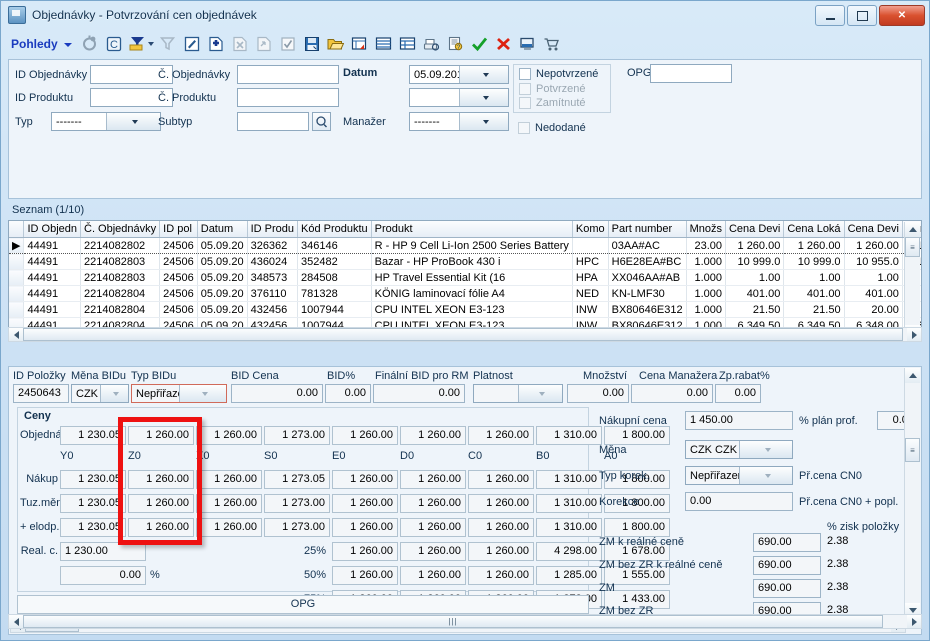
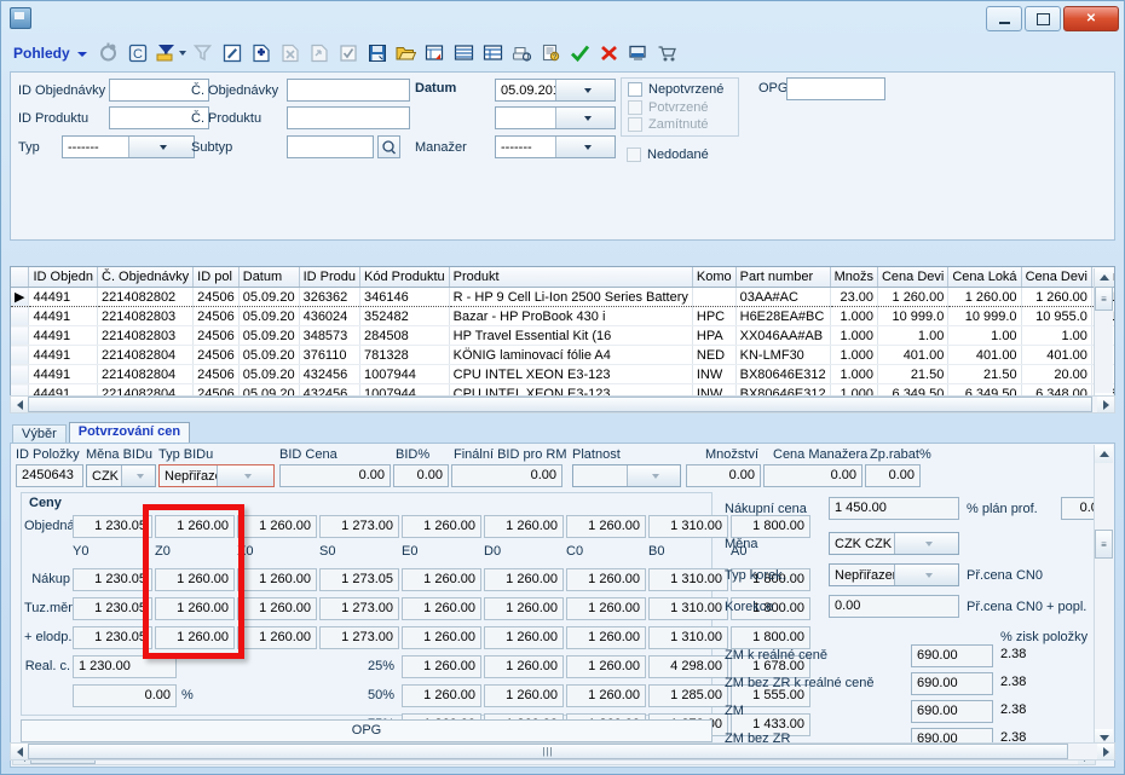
- Objednávky - Potvrzování cen objednávek
  ✕
  Pohledy
  C
  ID Objednávky
  ID Produktu
  Typ
  -------
  Č. Objednávky
  Č. Produktu
  Subtyp
  Datum
  05.09.20
  Manažer
  -------
  Nepotvrzené
  Potvrzené
  Zamítnuté
  Nedodané
  OPG
- Seznam (1/10)
  	ID Objedn	Č. Objednávky	ID pol	Datum	ID Produ	Kód Produktu	Produkt	Komo	Part number	Množs	Cena Devi	Cena Loká	Cena Devi
  ▶	44491	2214082802	24506	05.09.20	326362	346146	R - HP 9 Cell Li-Ion 2500 Series Battery		03AA#AC	23.00	1 260.00	1 260.00	1 260.00
  	44491	2214082803	24506	05.09.20	436024	352482	Bazar - HP ProBook 430 i	HPC	H6E28EA#BC	1.000	10 999.0	10 999.0	10 955.0
  	44491	2214082803	24506	05.09.20	348573	284508	HP Travel Essential Kit (16	HPA	XX046AA#AB	1.000	1.00	1.00	1.00
  	44491	2214082804	24506	05.09.20	376110	781328	KÖNIG laminovací fólie A4	NED	KN-LMF30	1.000	401.00	401.00	401.00
  	44491	2214082804	24506	05.09.20	432456	1007944	CPU INTEL XEON E3-123	INW	BX80646E312	1.000	21.50	21.50	20.00
  	44491	2214082804	24506	05.09.20	432456	1007944	CPU INTEL XEON E3-123	INW	BX80646E312	1.000	6 349.50	6 349.50	6 348.00
  ≡
+ Výběr
+ Potvrzování cen
  ID Položky
  Měna BIDu
  Typ BIDu
  BID Cena
  BID%
  Finální BID pro RM
  Platnost
  Množství
  Cena Manažera
  Zp.rabat%
  2450643
  CZK
  Nepřiřaz
  0.00
  0.00
  0.00
  0.00
  0.00
  0.00
  Ceny
  Y0
  Z0
  X0
  S0
  E0
  D0
  C0
  B0
  A0
  Objedná
  1 230.05
  1 260.00
  1 260.00
  1 273.00
  1 260.00
  1 260.00
  1 260.00
  1 310.00
  1 800.00
  Nákup
  1 230.05
  1 260.00
  1 260.00
  1 273.05
  1 260.00
  1 260.00
  1 260.00
  1 310.00
  1 800.00
  Tuz.mě
  1 230.05
  1 260.00
  1 260.00
  1 273.00
  1 260.00
  1 260.00
  1 260.00
  1 310.00
  1 800.00
  + elodp.
  1 230.05
  1 260.00
  1 260.00
  1 273.00
  1 260.00
  1 260.00
  1 260.00
  1 310.00
  1 800.00
  Real. c.
  1 230.00
  0.00
  %
  25%
  1 260.00
  1 260.00
  1 260.00
  4 298.00
  1 678.00
  50%
  1 260.00
  1 260.00
  1 260.00
  1 285.00
  1 555.00
  1 433.00
  OPG
  Nákupní cena
  1 450.00
  % plán prof.
  Měna
  CZK CZK
  Typ korek.
  Nepřiřaze
  Př.cena CN0
  Korekce
  0.00
  Př.cena CN0 + popl.
  % zisk položky
  ZM k reálné ceně
  690.00
  2.38
  ZM bez ZR k reálné ceně
  690.00
  2.38
  ZM
  690.00
  2.38
  ZM bez ZR
  690.00
  2.38
  ≡
  |||
